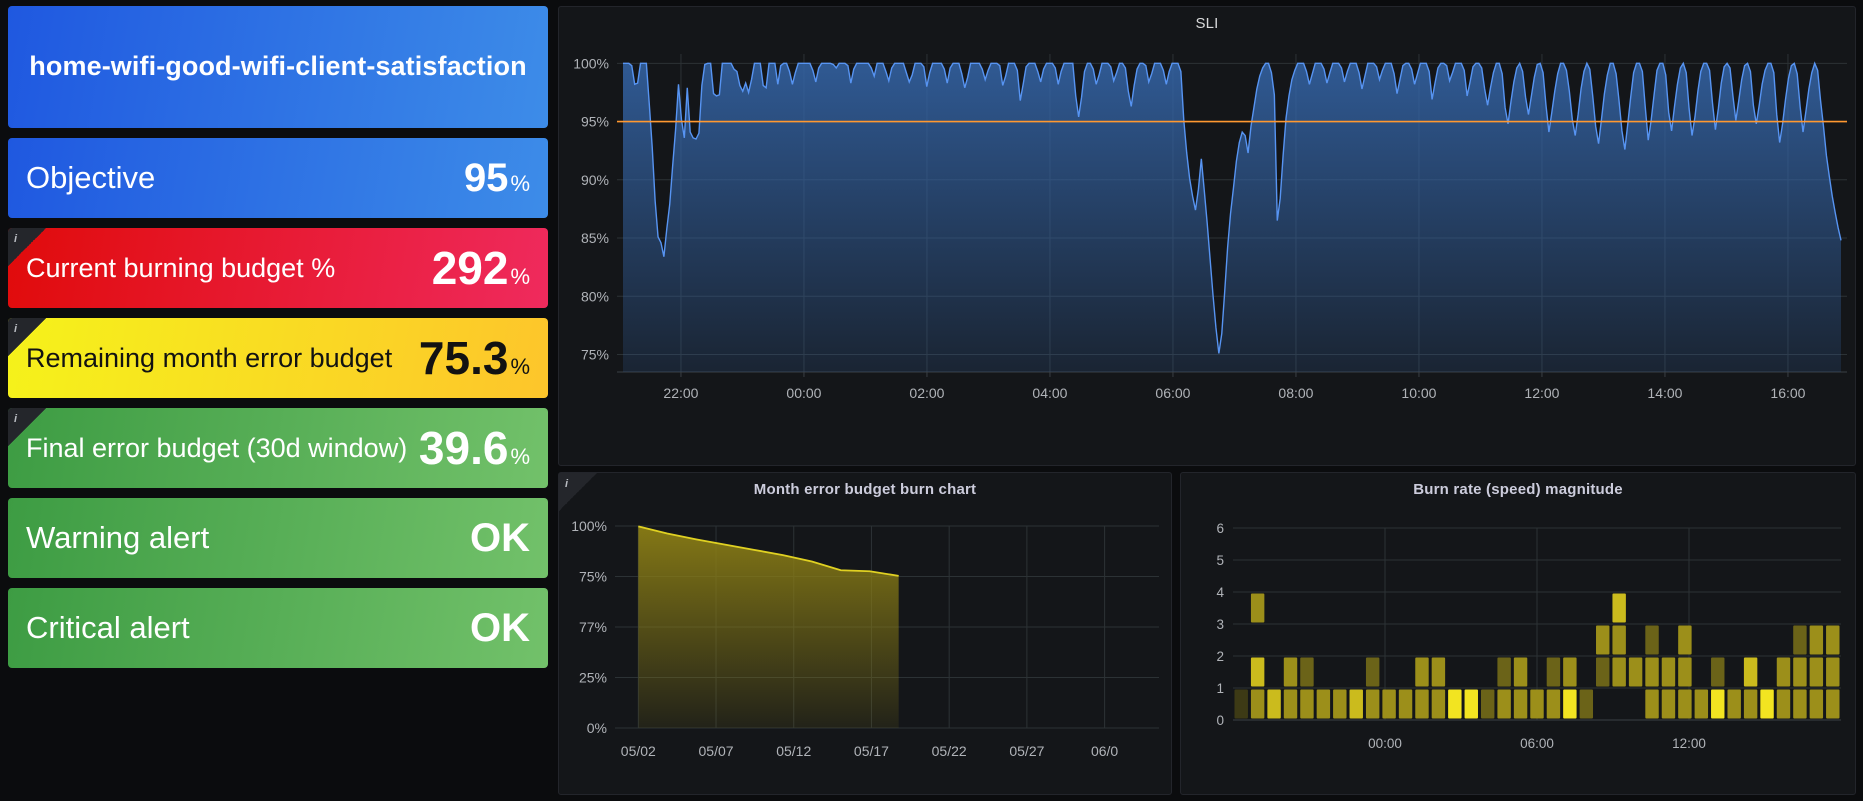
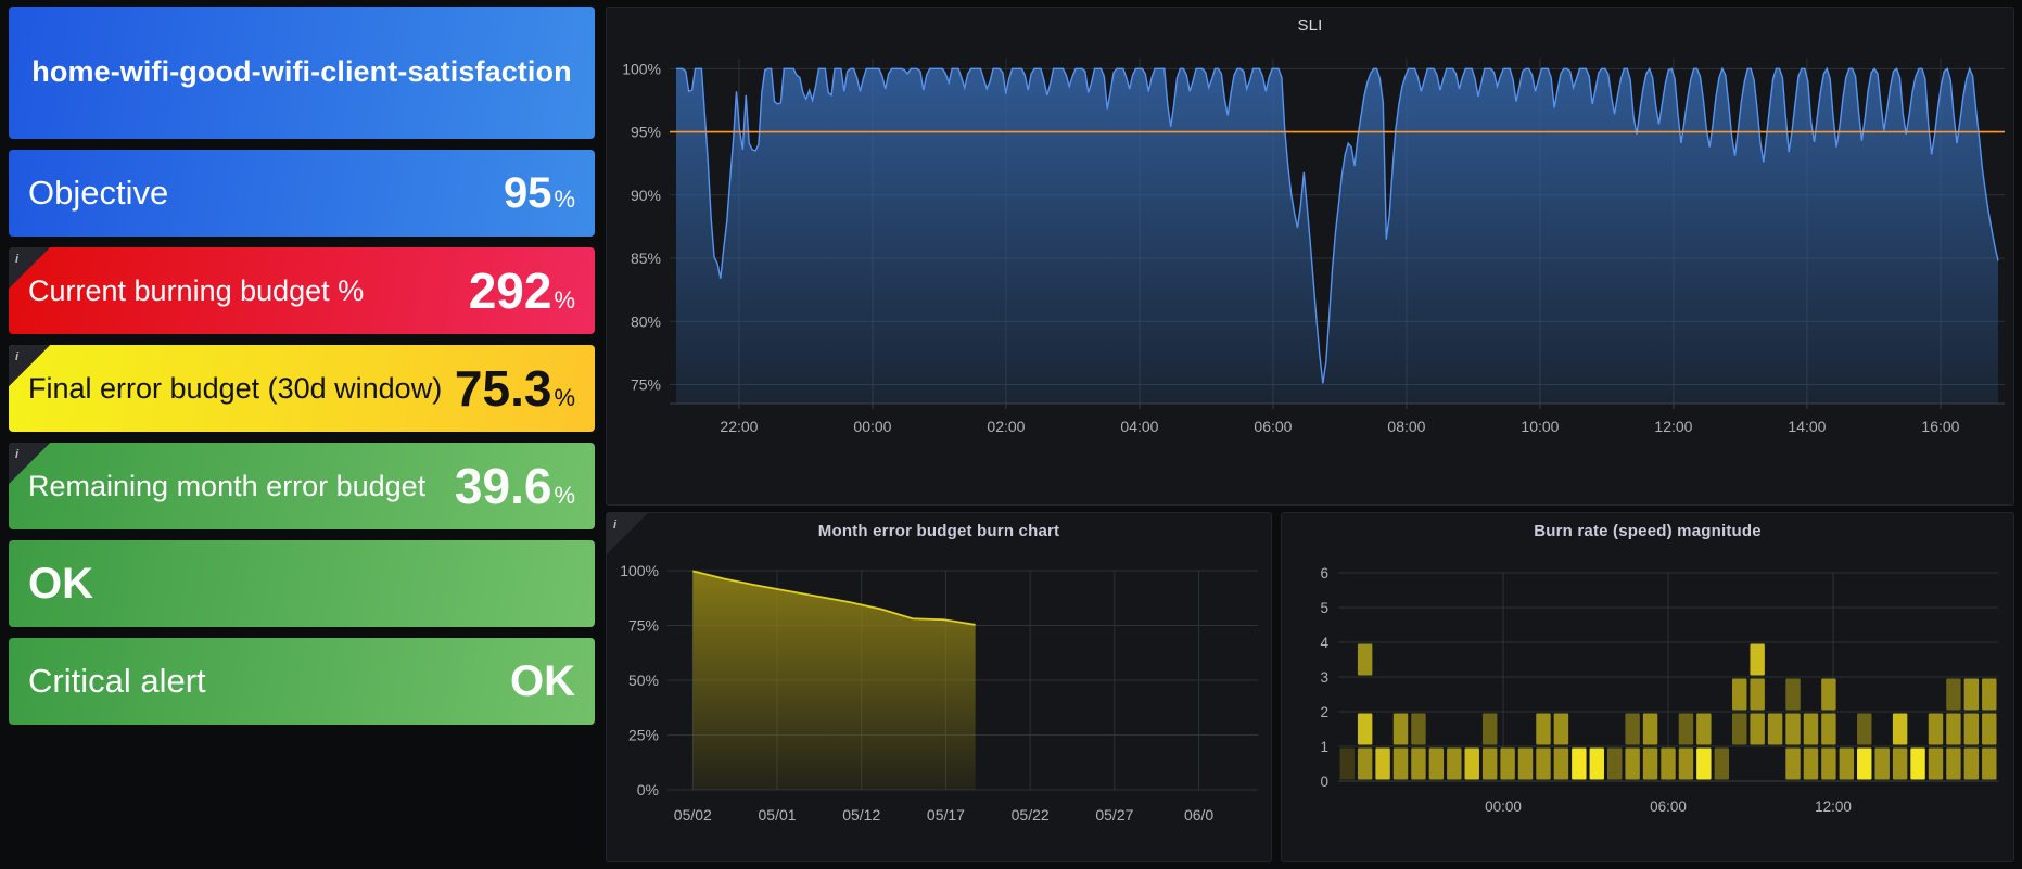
  home-wifi-good-wifi-client-satisfaction
  Objective
  95
  %
  i
  Current burning budget %
  292
  %
  i
- Remaining month error budget
+ Final error budget (30d window)
  75.3
  %
  i
- Final error budget (30d window)
+ Remaining month error budget
  39.6
  %
- Warning alert
  OK
  Critical alert
  OK
  SLI
  100%
  95%
  90%
  85%
  80%
  75%
  22:00
  00:00
  02:00
  04:00
  06:00
  08:00
  10:00
  12:00
  14:00
  16:00
  i
  Month error budget burn chart
  100%
  75%
- 77%
+ 50%
  25%
  0%
  05/02
- 05/07
+ 05/01
  05/12
  05/17
  05/22
  05/27
  06/0
  Burn rate (speed) magnitude
  6
  5
  4
  3
  2
  1
  0
  00:00
  06:00
  12:00
